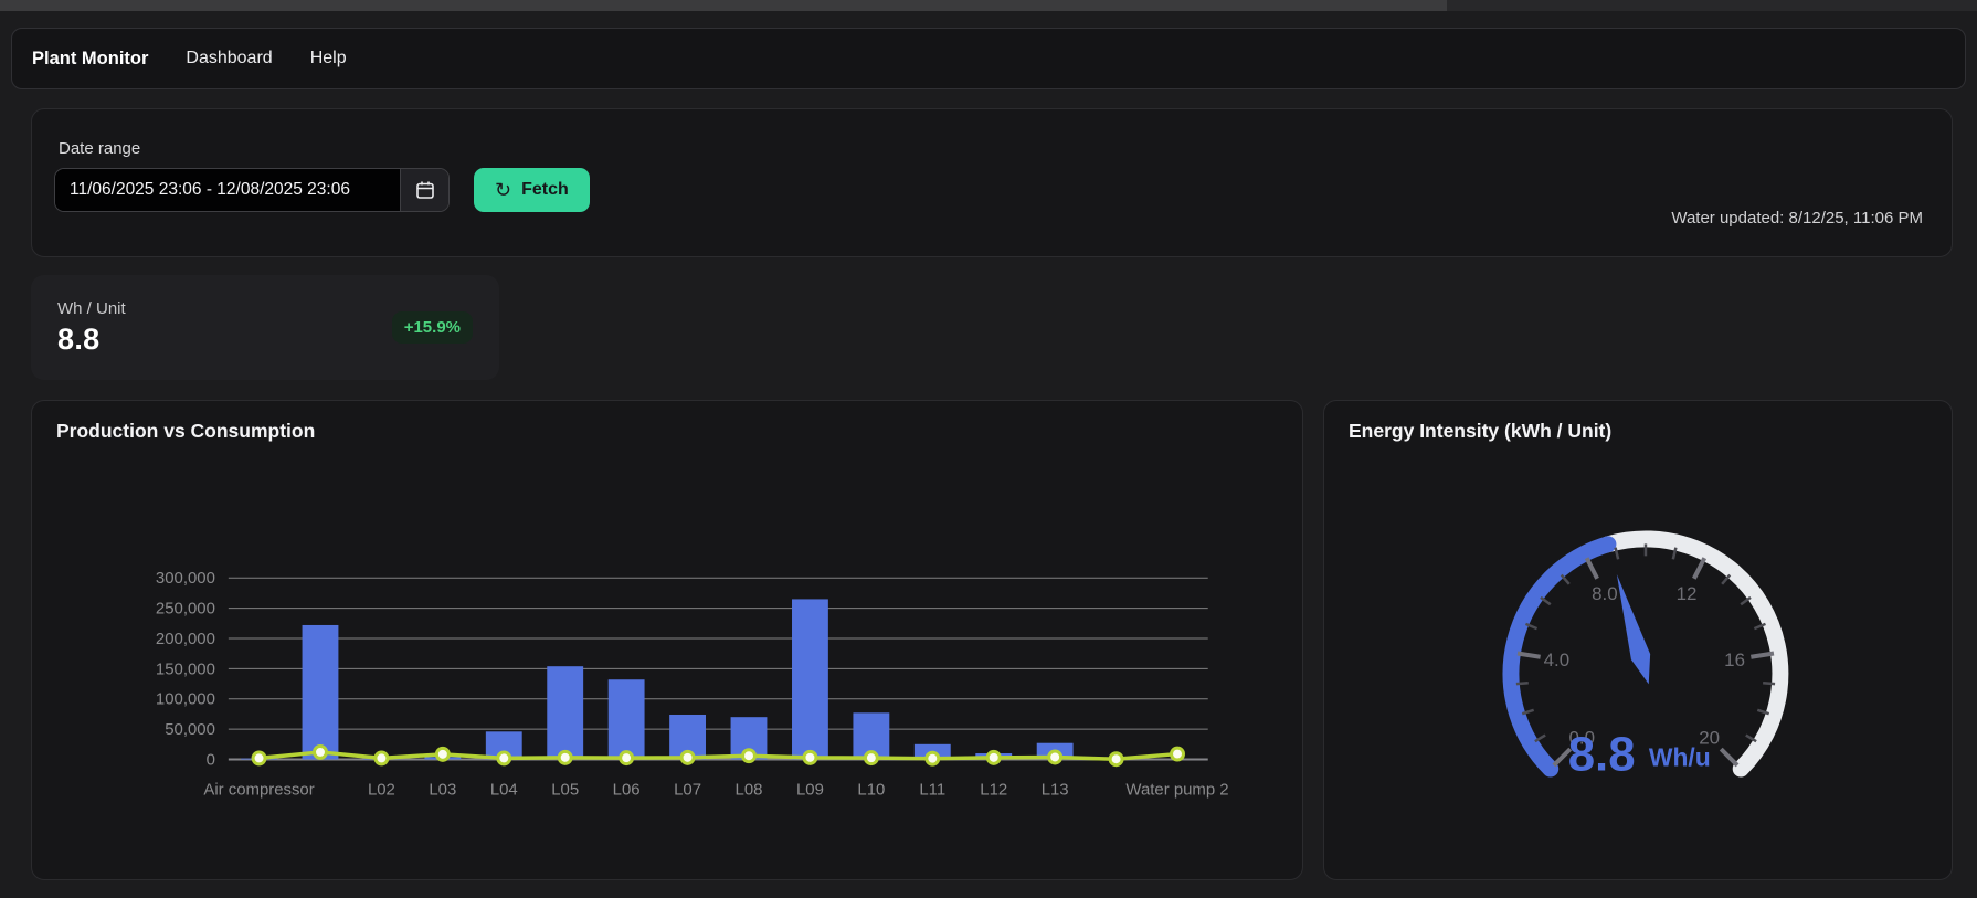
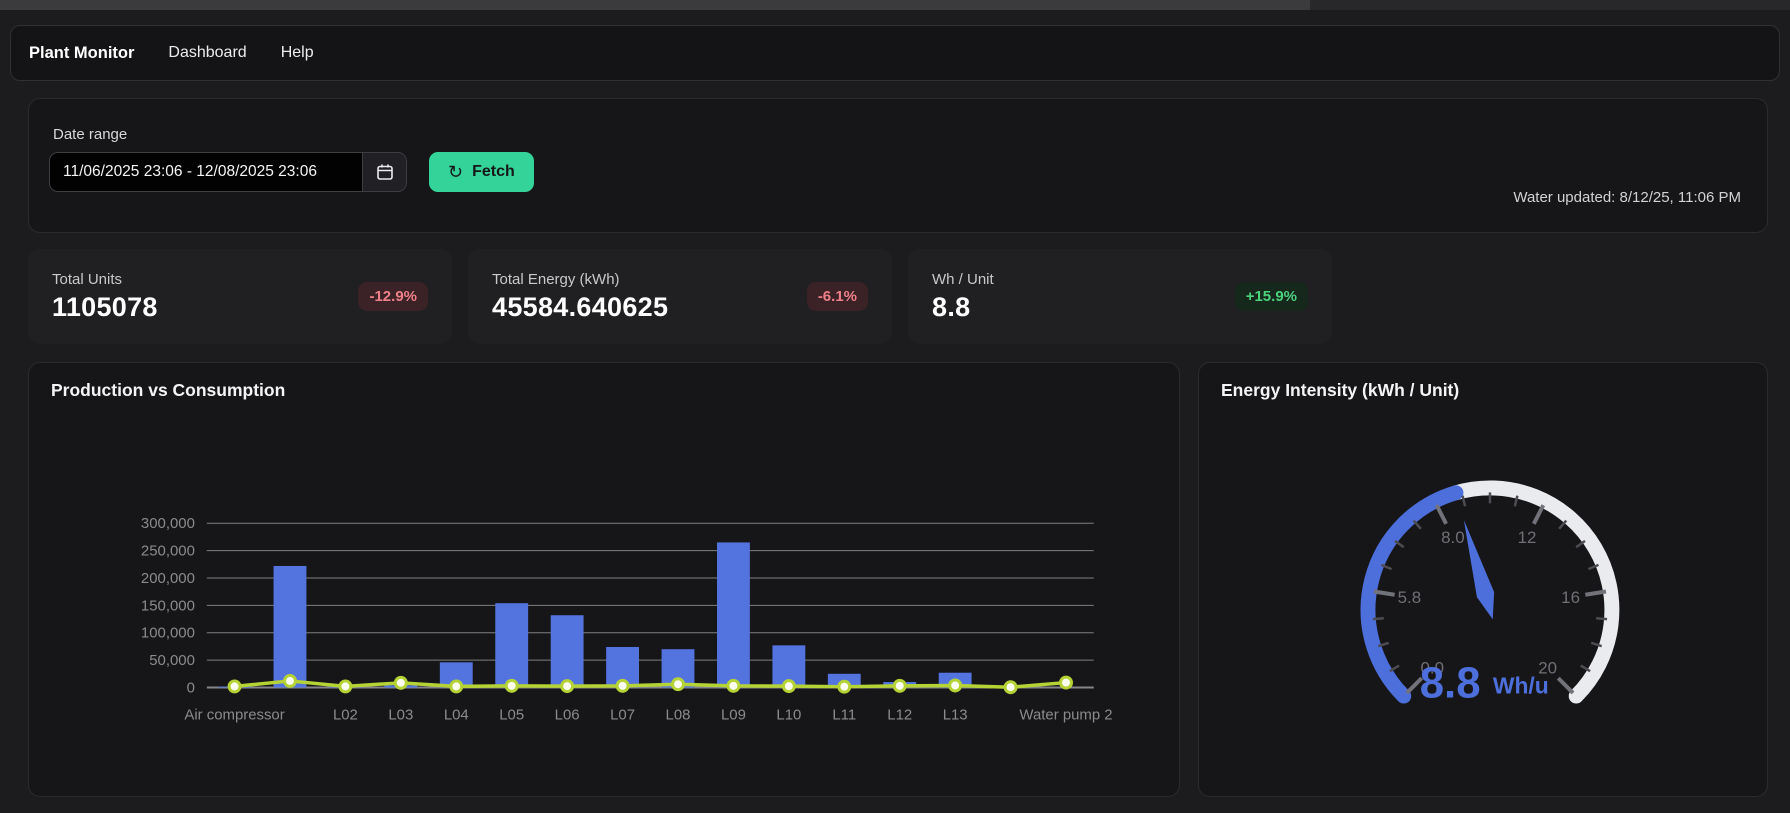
  Plant Monitor
  Dashboard
  Help
  Date range
  11/06/2025 23:06 - 12/08/2025 23:06
  ↻
  Fetch
  Water updated: 8/12/25, 11:06 PM
+ Total Units
+ 1105078
+ -12.9%
+ Total Energy (kWh)
+ 45584.640625
+ -6.1%
  Wh / Unit
  8.8
  +15.9%
  Production vs Consumption
  0
  50,000
  100,000
  150,000
  200,000
  250,000
  300,000
  Air compressor
  L02
  L03
  L04
  L05
  L06
  L07
  L08
  L09
  L10
  L11
  L12
  L13
  Water pump 2
  Energy Intensity (kWh / Unit)
  0.0
- 4.0
+ 5.8
  8.0
  12
  16
  20
  8.8
  Wh/u
